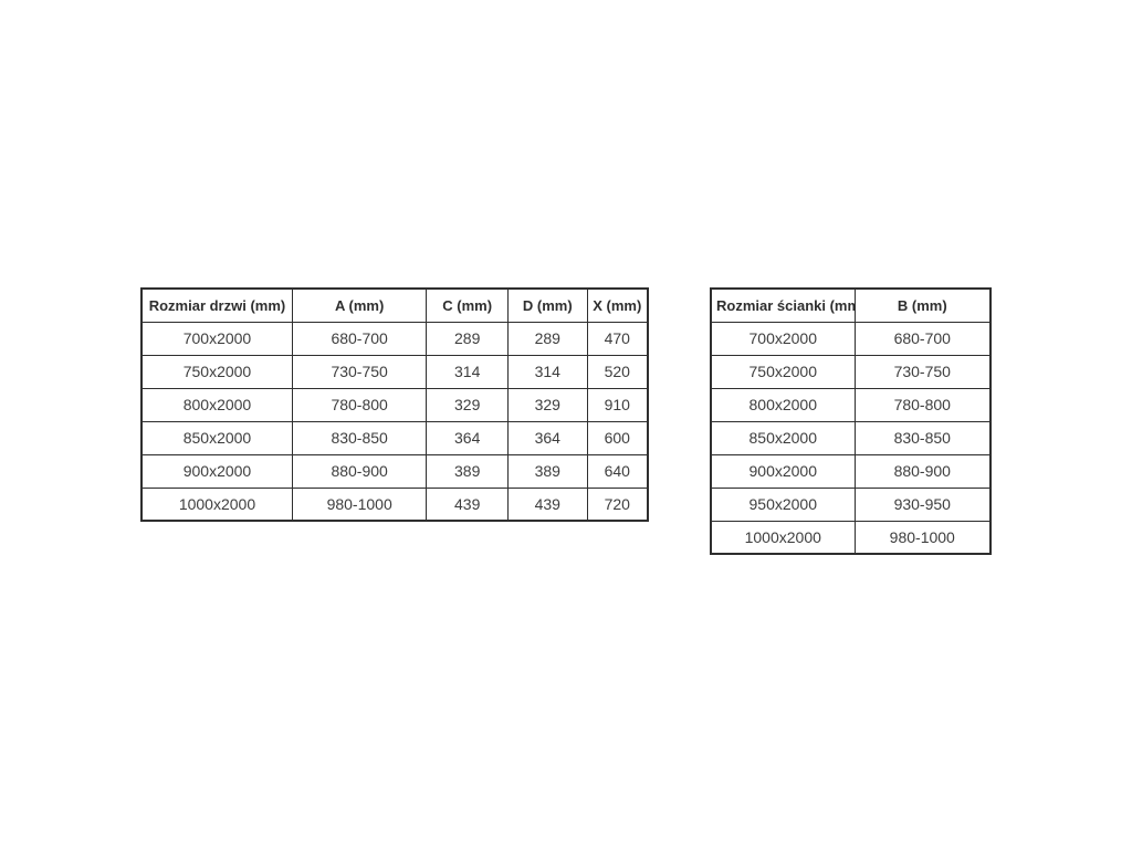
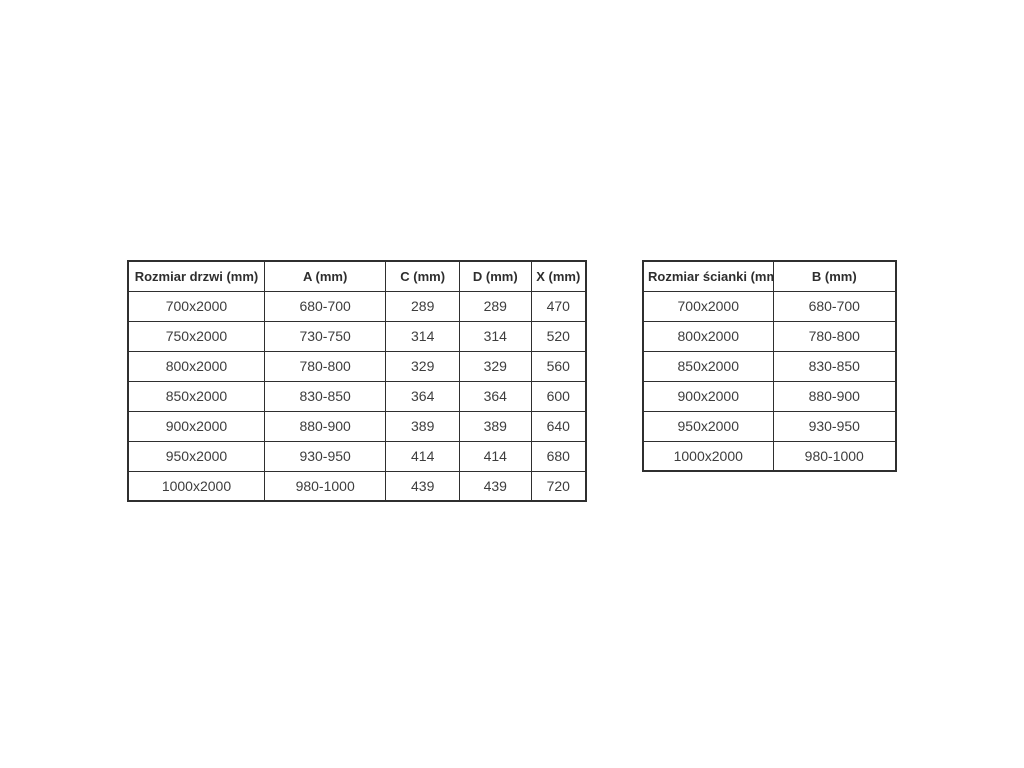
  Rozmiar drzwi (mm)	A (mm)	C (mm)	D (mm)	X (mm)
  700x2000	680-700	289	289	470
  750x2000	730-750	314	314	520
- 800x2000	780-800	329	329	910
+ 800x2000	780-800	329	329	560
  850x2000	830-850	364	364	600
  900x2000	880-900	389	389	640
+ 950x2000	930-950	414	414	680
  1000x2000	980-1000	439	439	720
  Rozmiar ścianki (mm	B (mm)
  700x2000	680-700
- 750x2000	730-750
  800x2000	780-800
  850x2000	830-850
  900x2000	880-900
  950x2000	930-950
  1000x2000	980-1000
